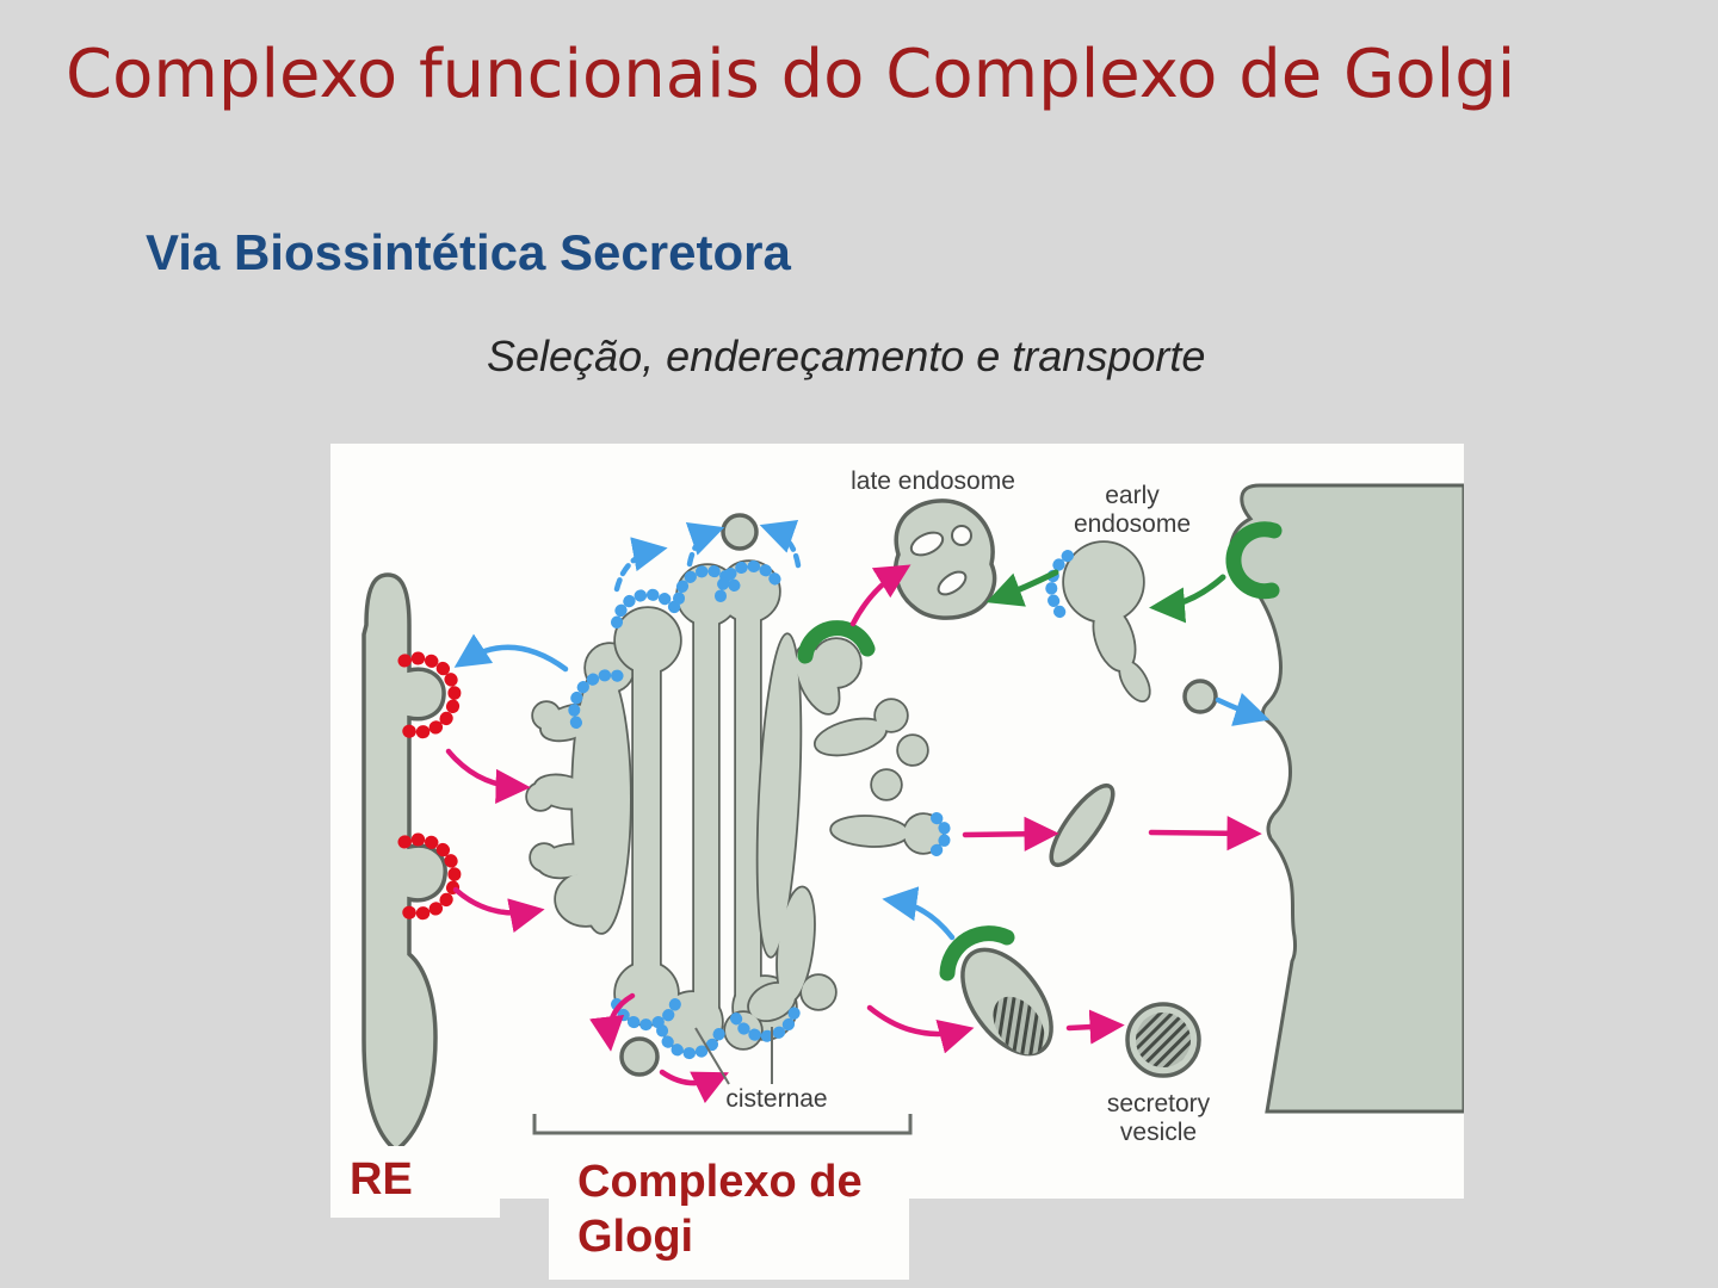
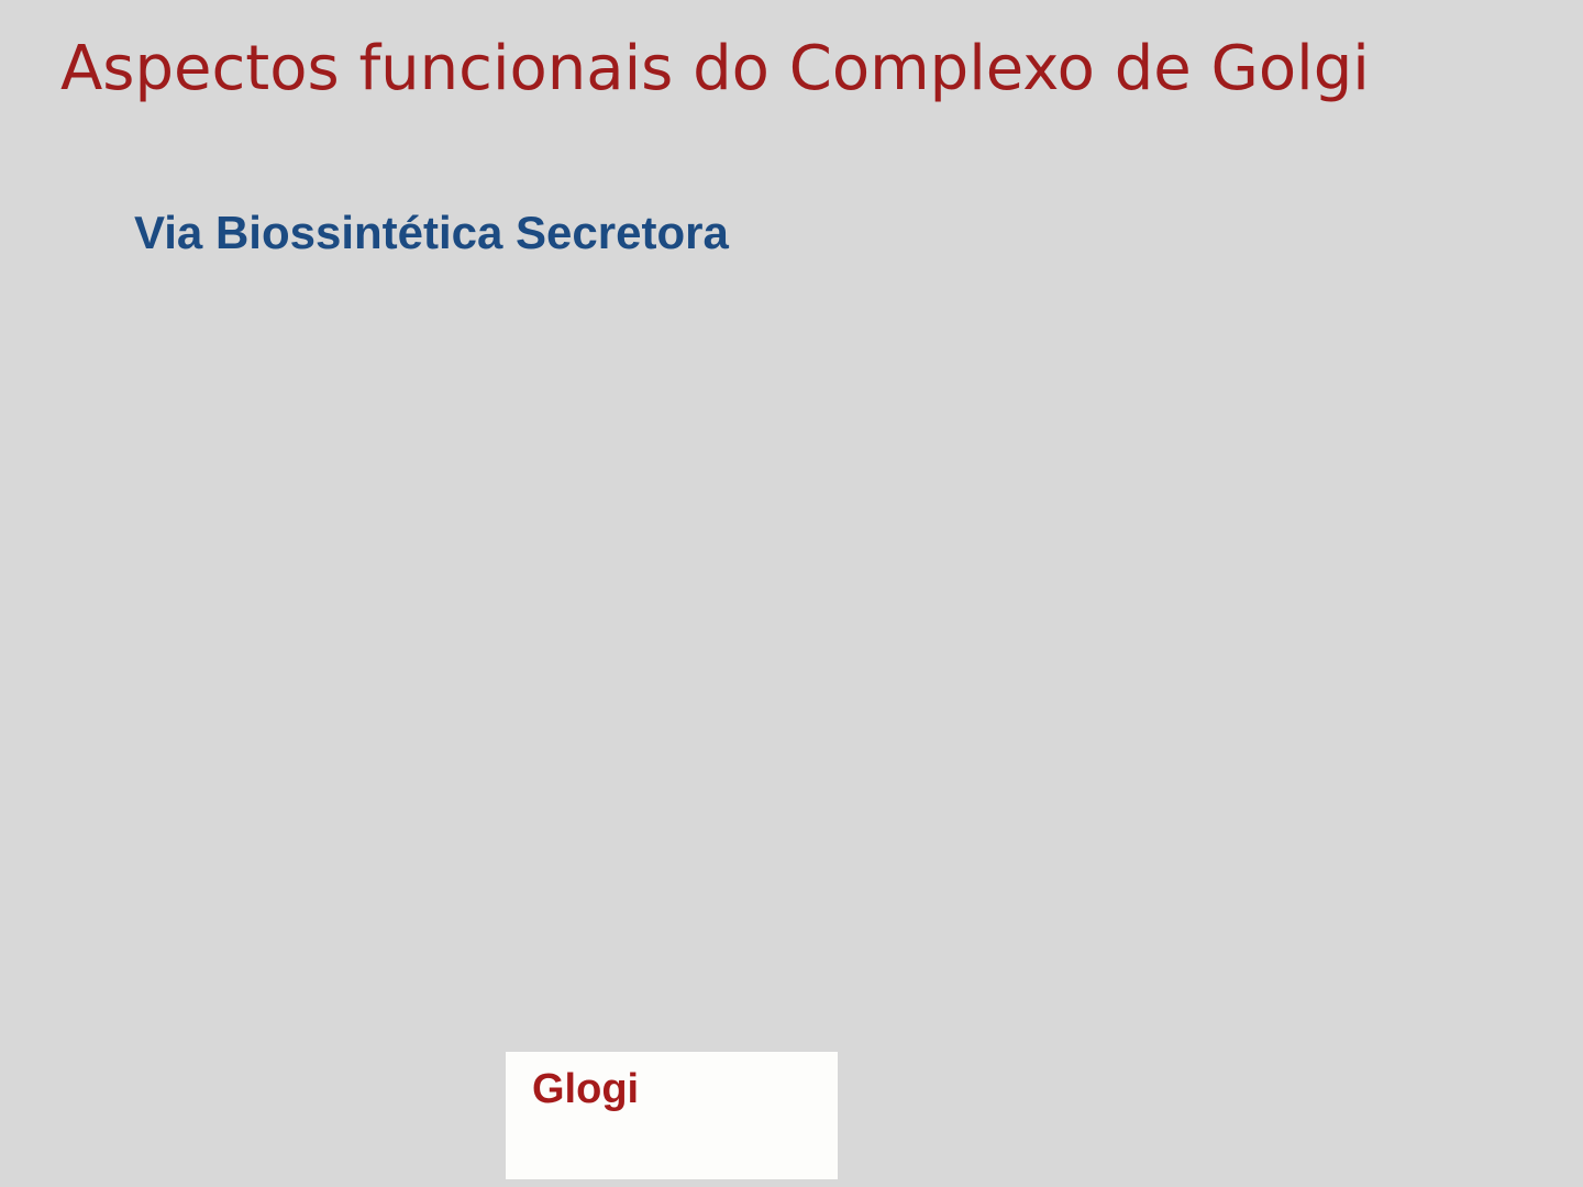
- Complexo funcionais do Complexo de Golgi
+ Aspectos funcionais do Complexo de Golgi
  Via Biossintética Secretora
- Seleção, endereçamento e transporte
- late endosome
- early
- endosome
- cisternae
- secretory
- vesicle
- RE
- Complexo de
  Glogi
